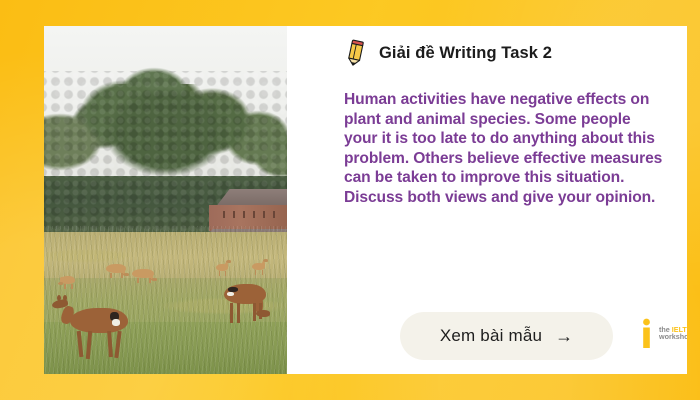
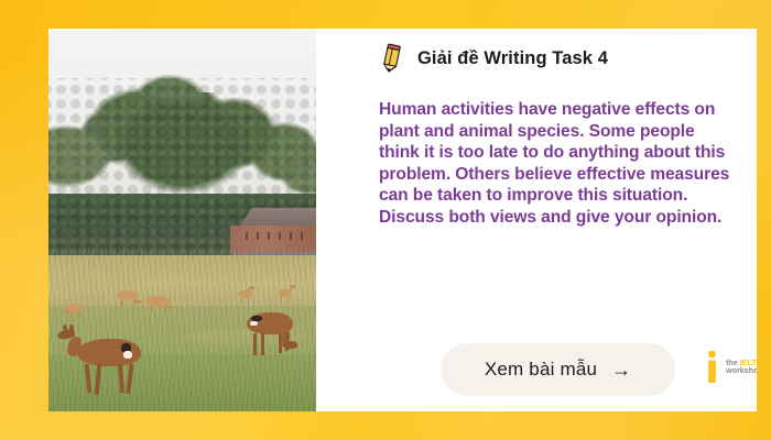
- Giải đề Writing Task 2
+ Giải đề Writing Task 4
- Human activities have negative effects on plant and animal species. Some people your it is too late to do anything about this problem. Others believe effective measures can be taken to improve this situation. Discuss both views and give your opinion.
+ Human activities have negative effects on plant and animal species. Some people think it is too late to do anything about this problem. Others believe effective measures can be taken to improve this situation. Discuss both views and give your opinion.
  Xem bài mẫu
  →
  the IELT
  worksho
